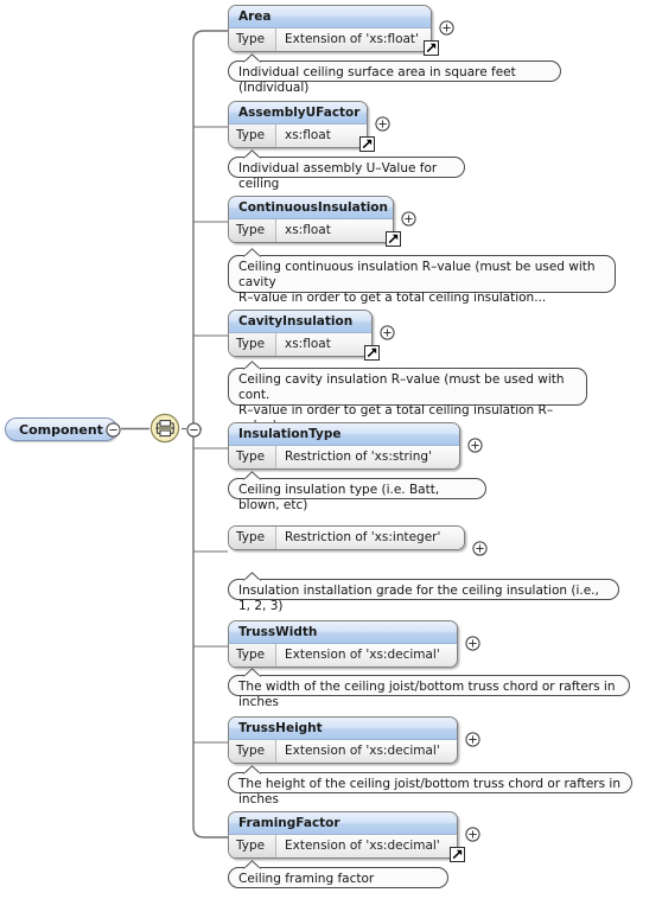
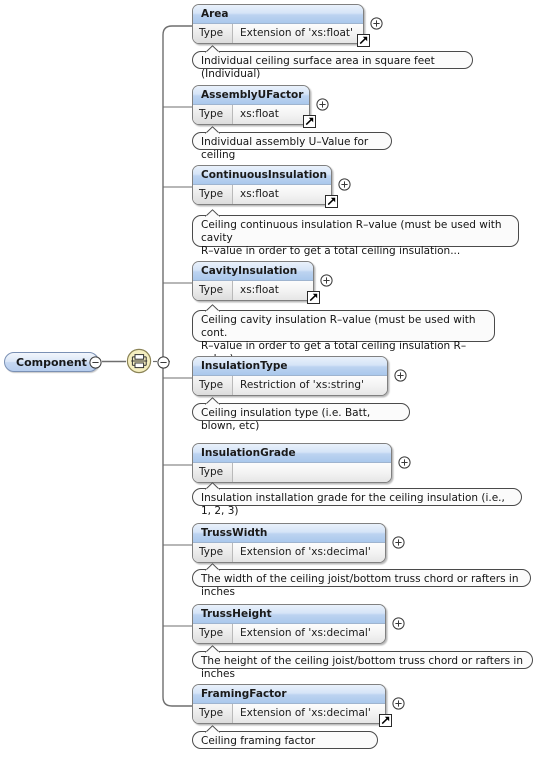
  Component
  Area
  Type
  Extension of 'xs:float'
  Individual ceiling surface area in square feet (Individual)
  AssemblyUFactor
  Type
  xs:float
  Individual assembly U–Value for ceiling
  ContinuousInsulation
  Type
  xs:float
  Ceiling continuous insulation R–value (must be used with cavity
  R–value in order to get a total ceiling insulation...
  CavityInsulation
  Type
  xs:float
  Ceiling cavity insulation R–value (must be used with cont.
  R–value in order to get a total ceiling insulation R–
  InsulationType
  Type
  Restriction of 'xs:string'
  Ceiling insulation type (i.e. Batt, blown, etc)
+ InsulationGrade
  Type
- Restriction of 'xs:integer'
  Insulation installation grade for the ceiling insulation (i.e., 1, 2, 3)
  TrussWidth
  Type
  Extension of 'xs:decimal'
  The width of the ceiling joist/bottom truss chord or rafters in inches
  TrussHeight
  Type
  Extension of 'xs:decimal'
  The height of the ceiling joist/bottom truss chord or rafters in inches
  FramingFactor
  Type
  Extension of 'xs:decimal'
  Ceiling framing factor
